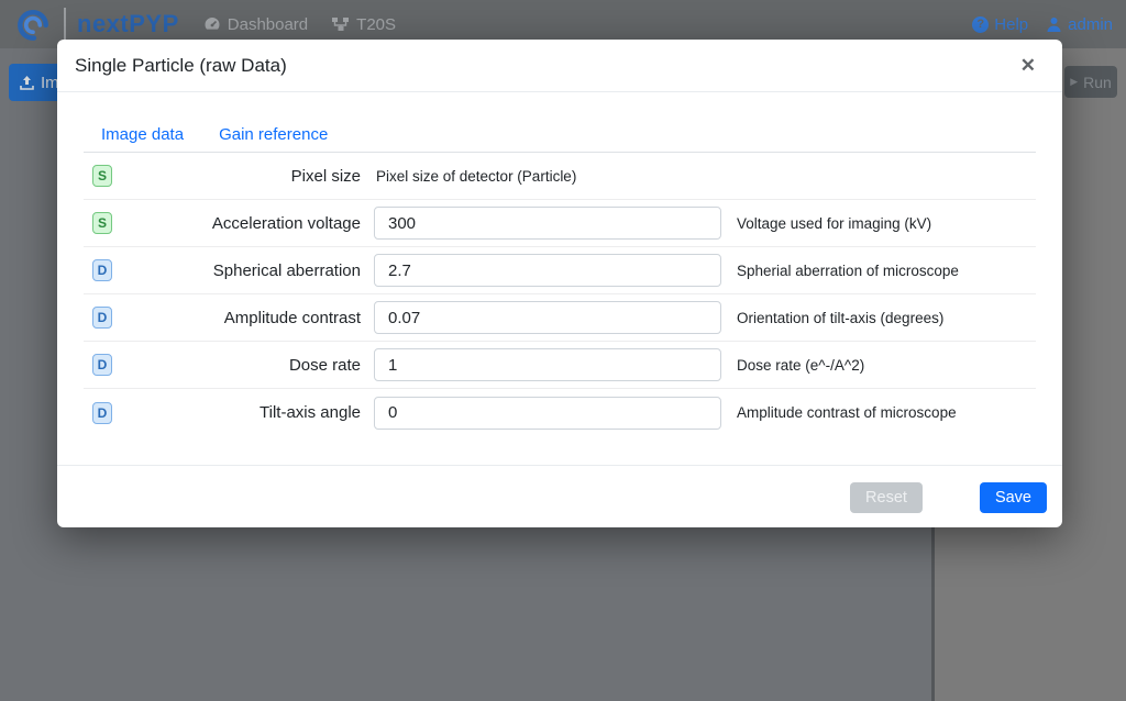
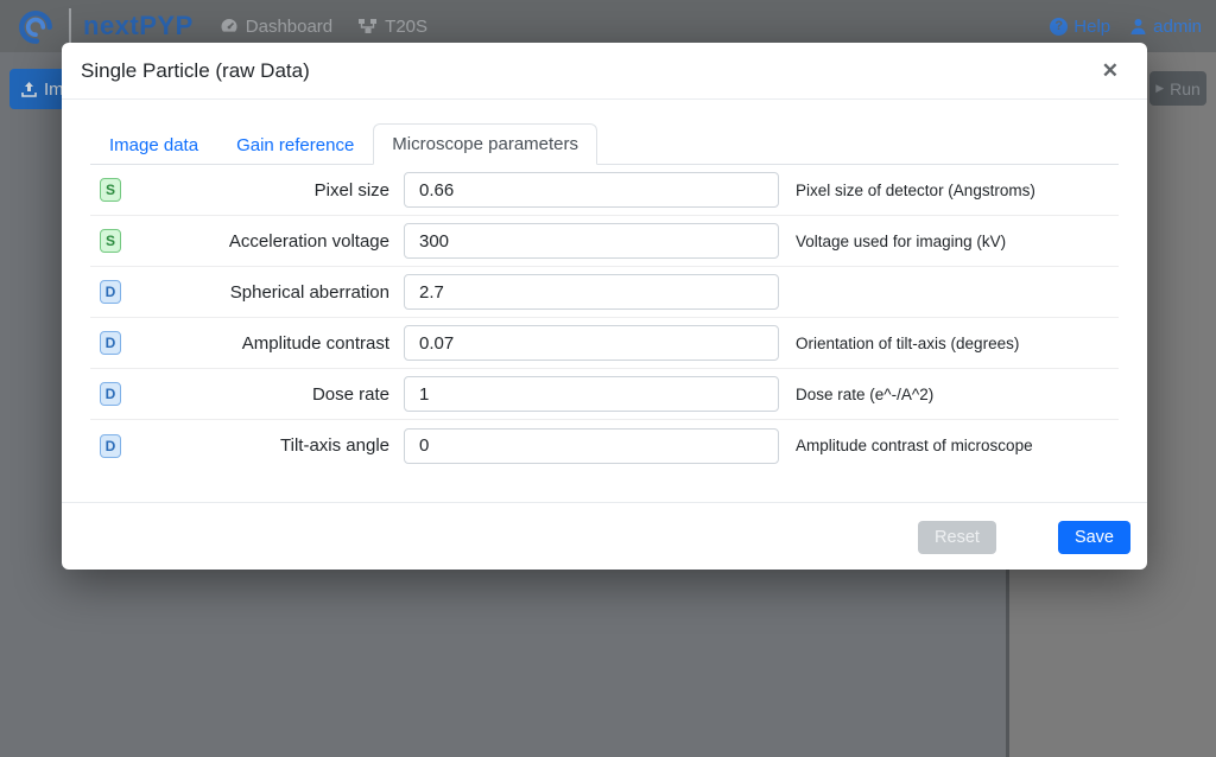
  nextPYP
  Dashboard
  T20S
  ?
  Help
  admin
  Im
  ▶
  Run
  Single Particle (raw Data)
  ✕
  Image data
  Gain reference
+ Microscope parameters
  S
  Pixel size
+ 0.66
- Pixel size of detector (Particle)
+ Pixel size of detector (Angstroms)
  S
  Acceleration voltage
  300
  Voltage used for imaging (kV)
  D
  Spherical aberration
  2.7
- Spherial aberration of microscope
  D
  Amplitude contrast
  0.07
  Orientation of tilt-axis (degrees)
  D
  Dose rate
  1
  Dose rate (e^-/A^2)
  D
  Tilt-axis angle
  0
  Amplitude contrast of microscope
  Reset
  Save
